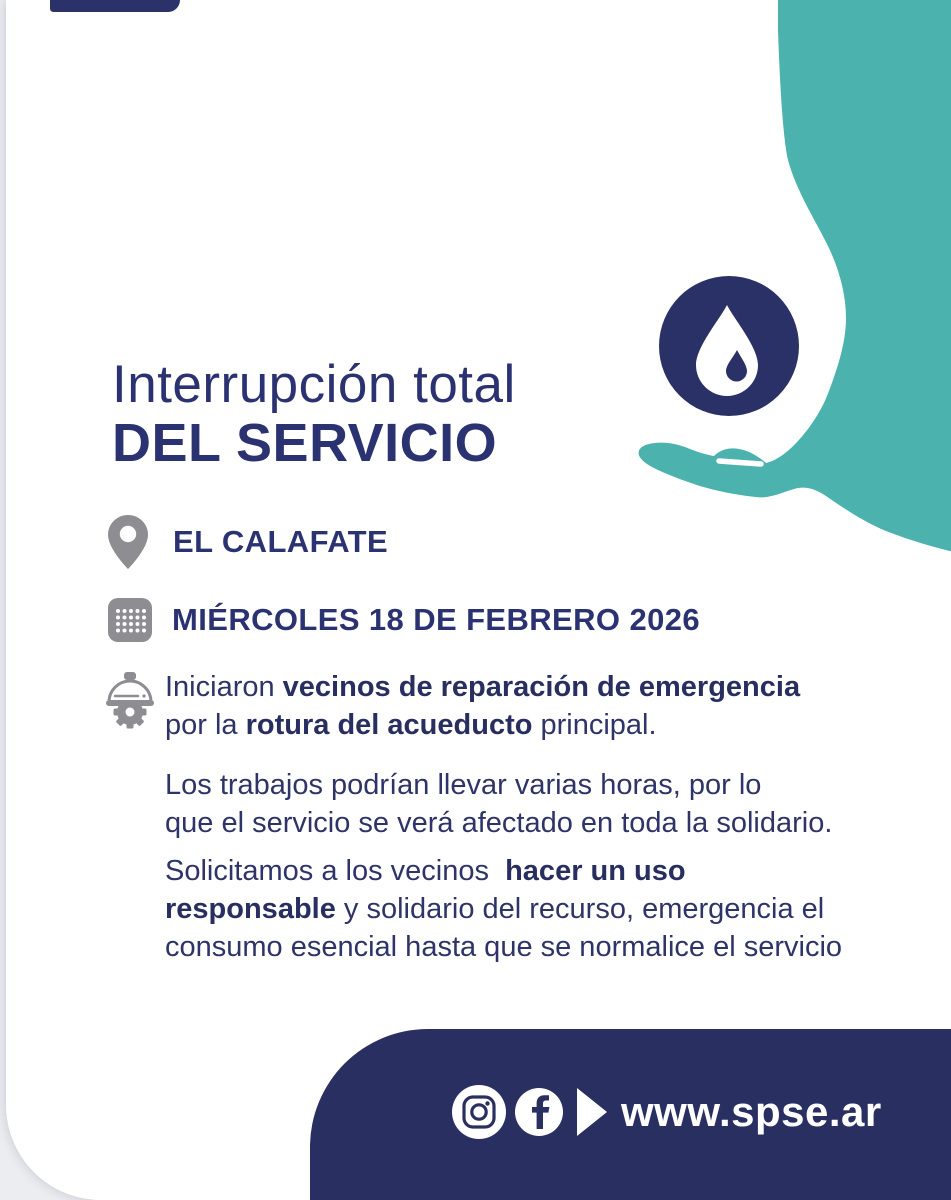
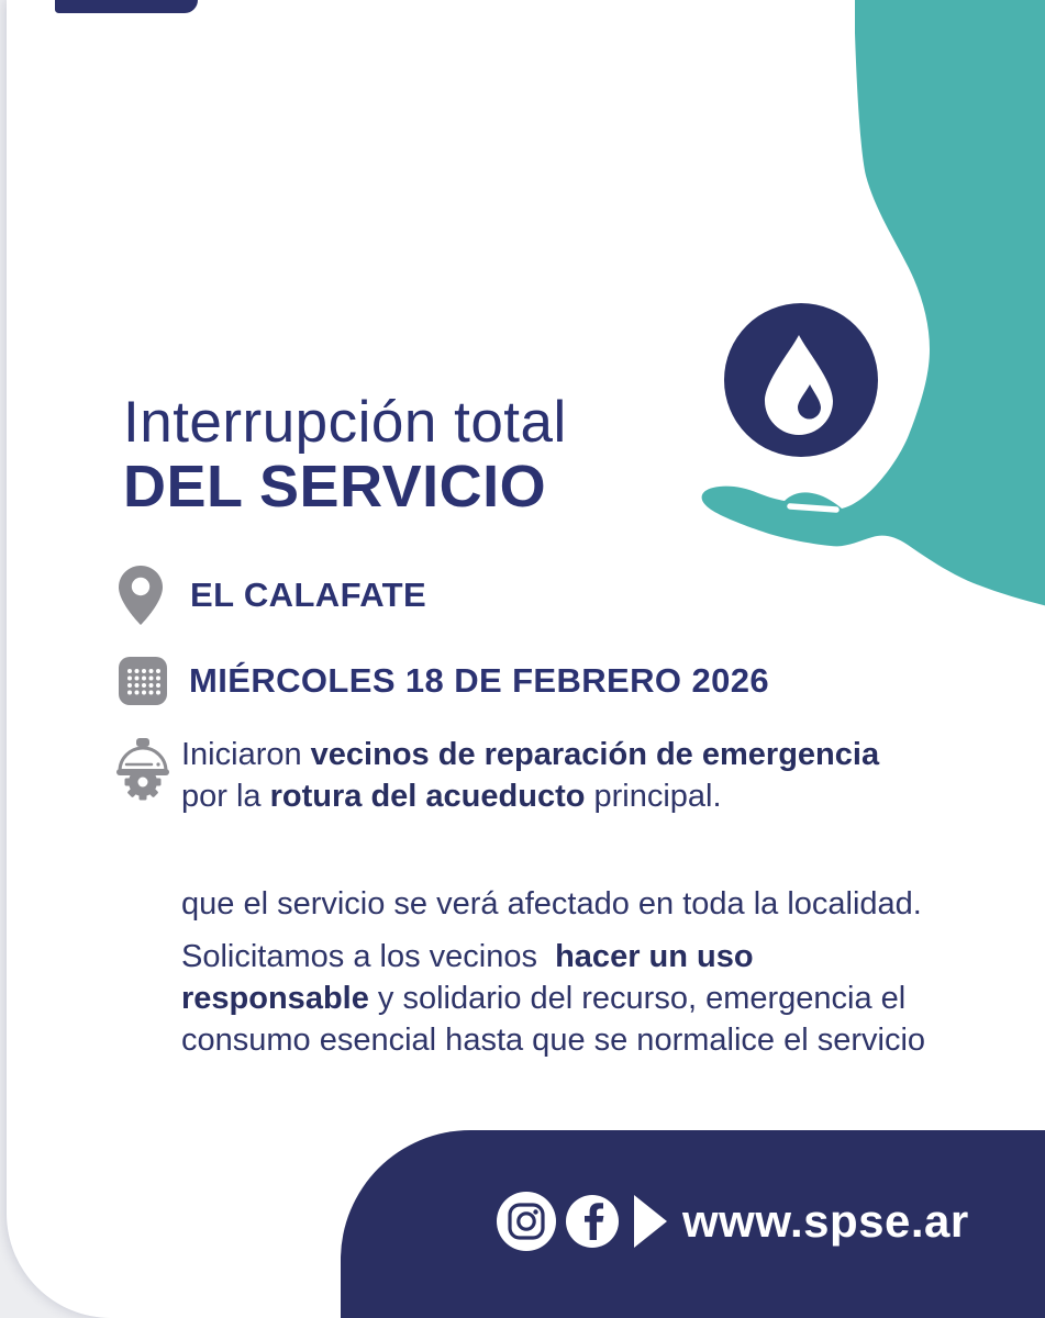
  Interrupción total
  DEL SERVICIO
  EL CALAFATE
  MIÉRCOLES 18 DE FEBRERO 2026
  Iniciaron vecinos de reparación de emergencia
  por la rotura del acueducto principal.
- Los trabajos podrían llevar varias horas, por lo
- que el servicio se verá afectado en toda la solidario.
+ que el servicio se verá afectado en toda la localidad.
  Solicitamos a los vecinos hacer un uso
  responsable y solidario del recurso, emergencia el
  consumo esencial hasta que se normalice el servicio
  www.spse.ar
